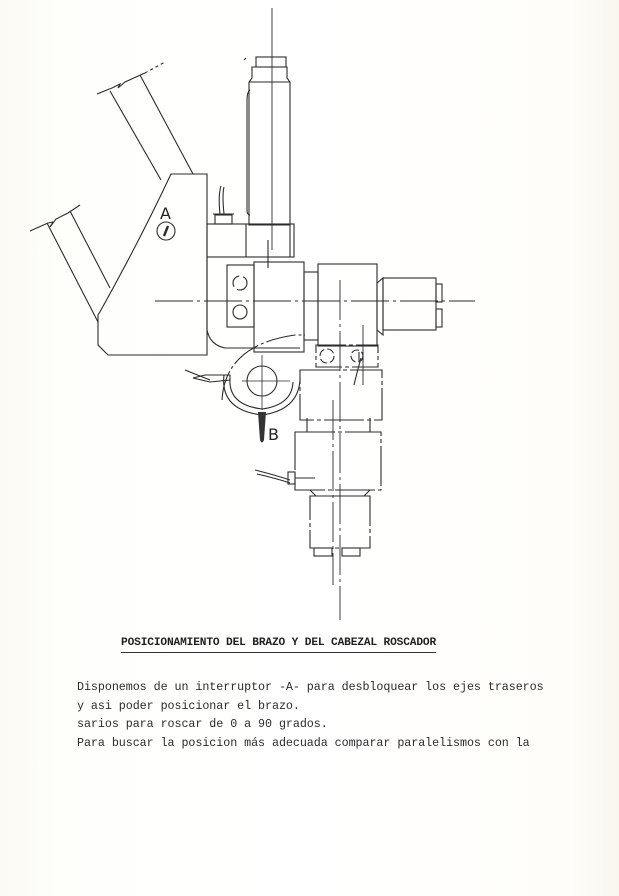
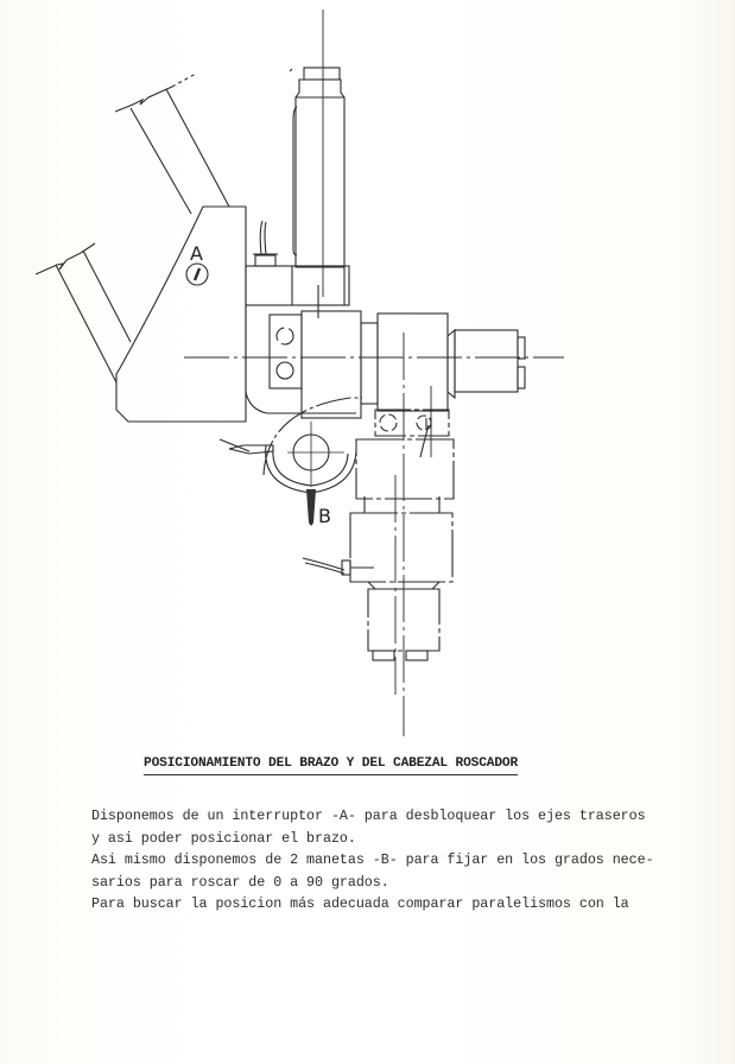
  A
  B
  POSICIONAMIENTO DEL BRAZO Y DEL CABEZAL ROSCADOR
  Disponemos de un interruptor -A- para desbloquear los ejes traseros
  y asi poder posicionar el brazo.
+ Asi mismo disponemos de 2 manetas -B- para fijar en los grados nece-
  sarios para roscar de 0 a 90 grados.
  Para buscar la posicion más adecuada comparar paralelismos con la
